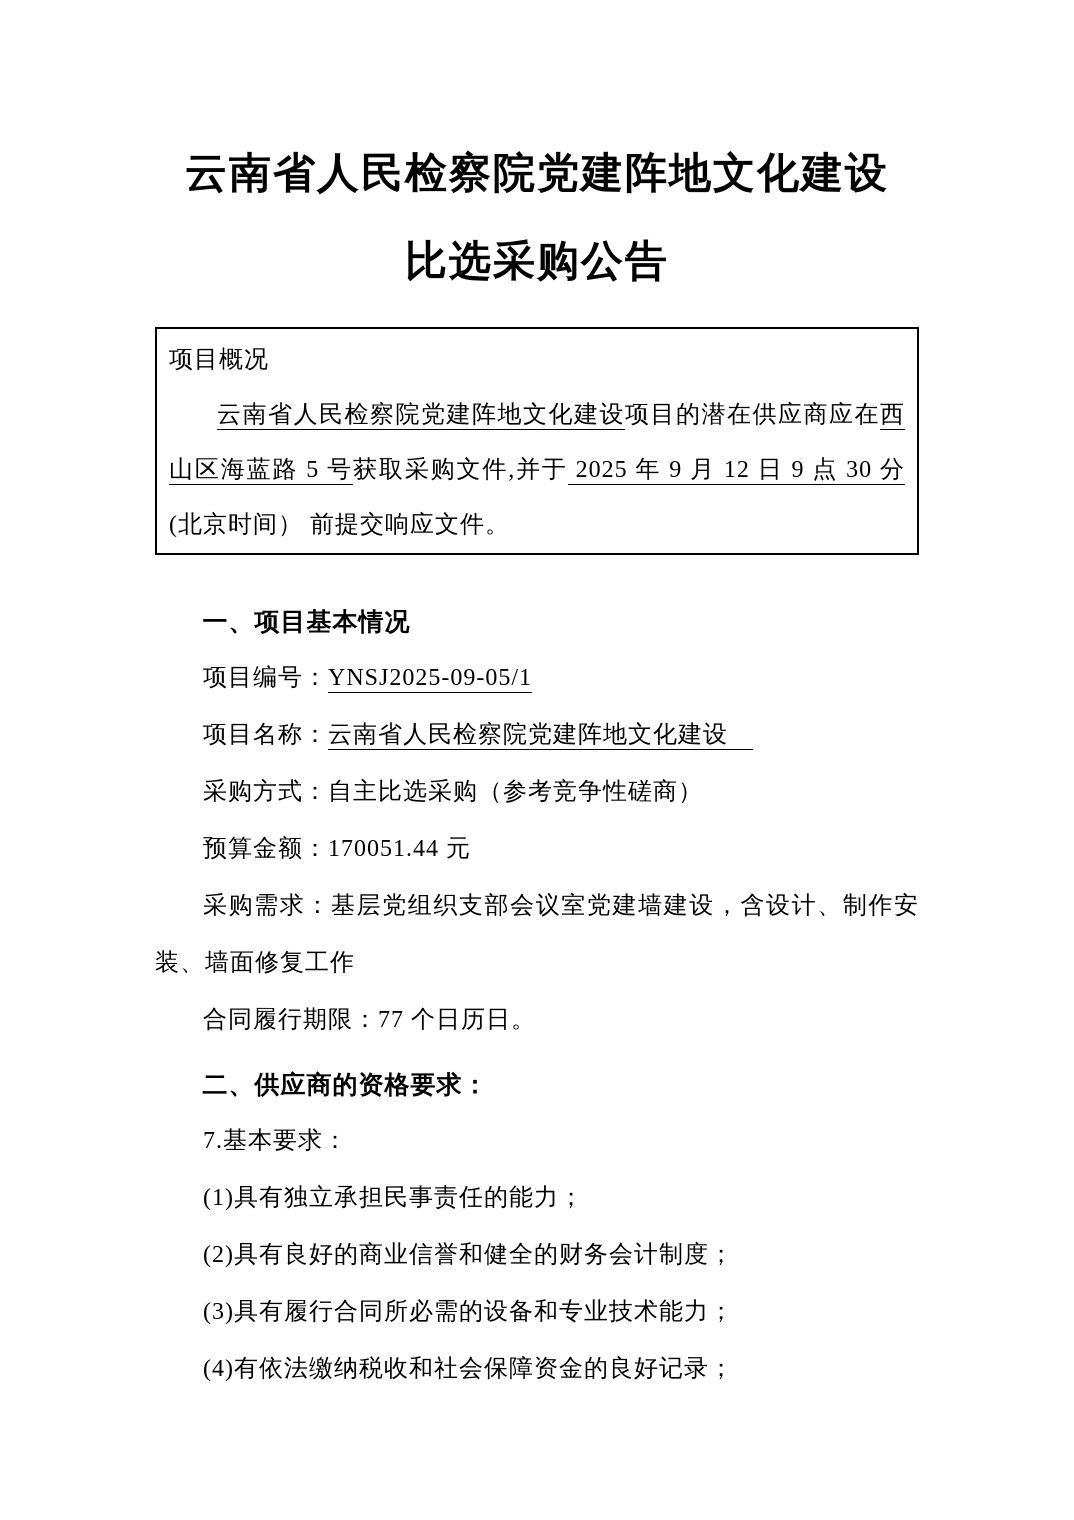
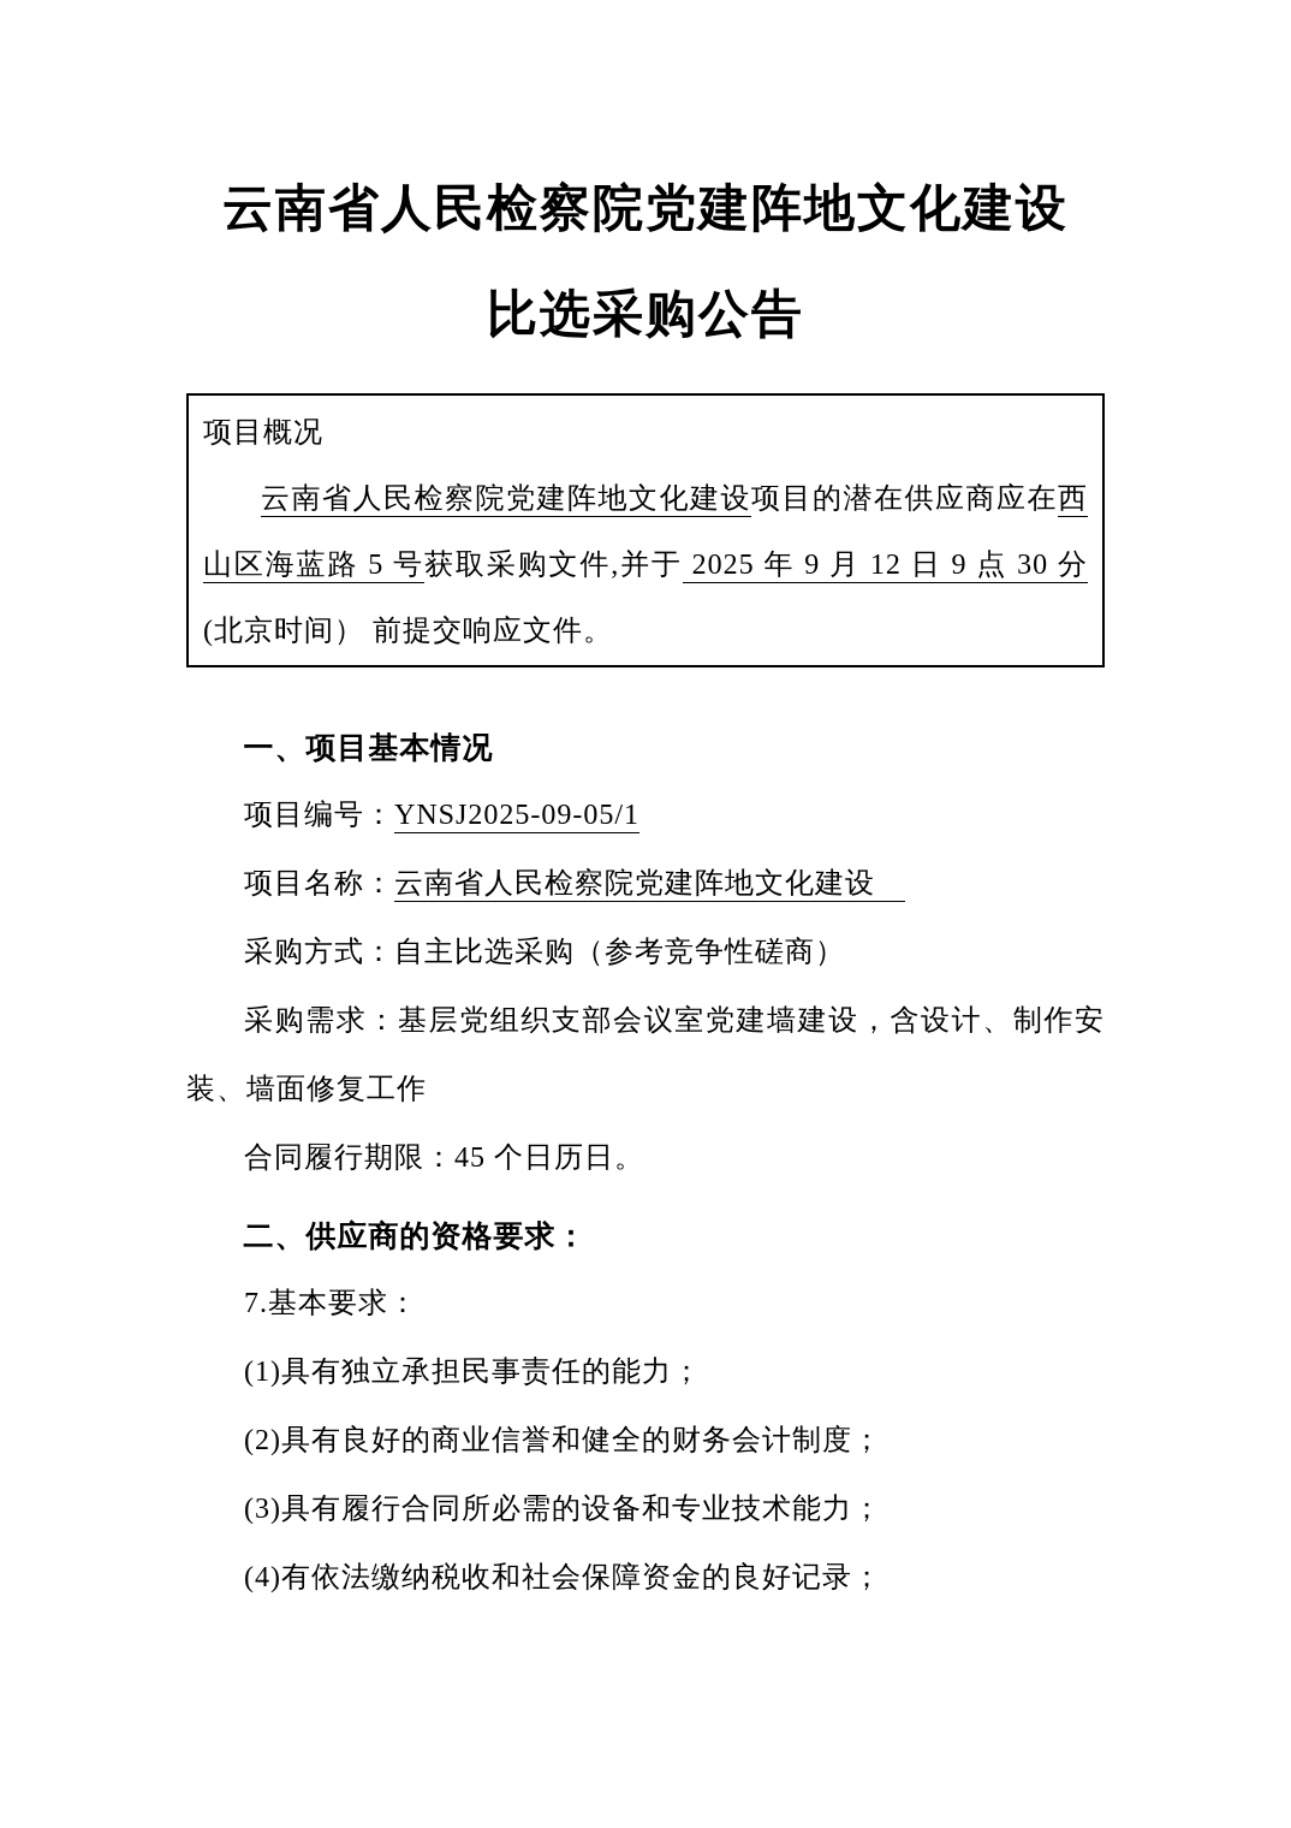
  云南省人民检察院党建阵地文化建设
  比选采购公告
  项目概况
  云南省人民检察院党建阵地文化建设项目的潜在供应商应在西山区海蓝路 5 号获取采购文件,并于 2025 年 9 月 12 日 9 点 30 分(北京时间） 前提交响应文件。
  一、项目基本情况
  项目编号：YNSJ2025-09-05/1
  项目名称：云南省人民检察院党建阵地文化建设
  采购方式：自主比选采购（参考竞争性磋商）
- 预算金额：170051.44 元
  采购需求：基层党组织支部会议室党建墙建设，含设计、制作安装、墙面修复工作
- 合同履行期限：77 个日历日。
+ 合同履行期限：45 个日历日。
  二、供应商的资格要求：
  7.基本要求：
  (1)具有独立承担民事责任的能力；
  (2)具有良好的商业信誉和健全的财务会计制度；
  (3)具有履行合同所必需的设备和专业技术能力；
  (4)有依法缴纳税收和社会保障资金的良好记录；
